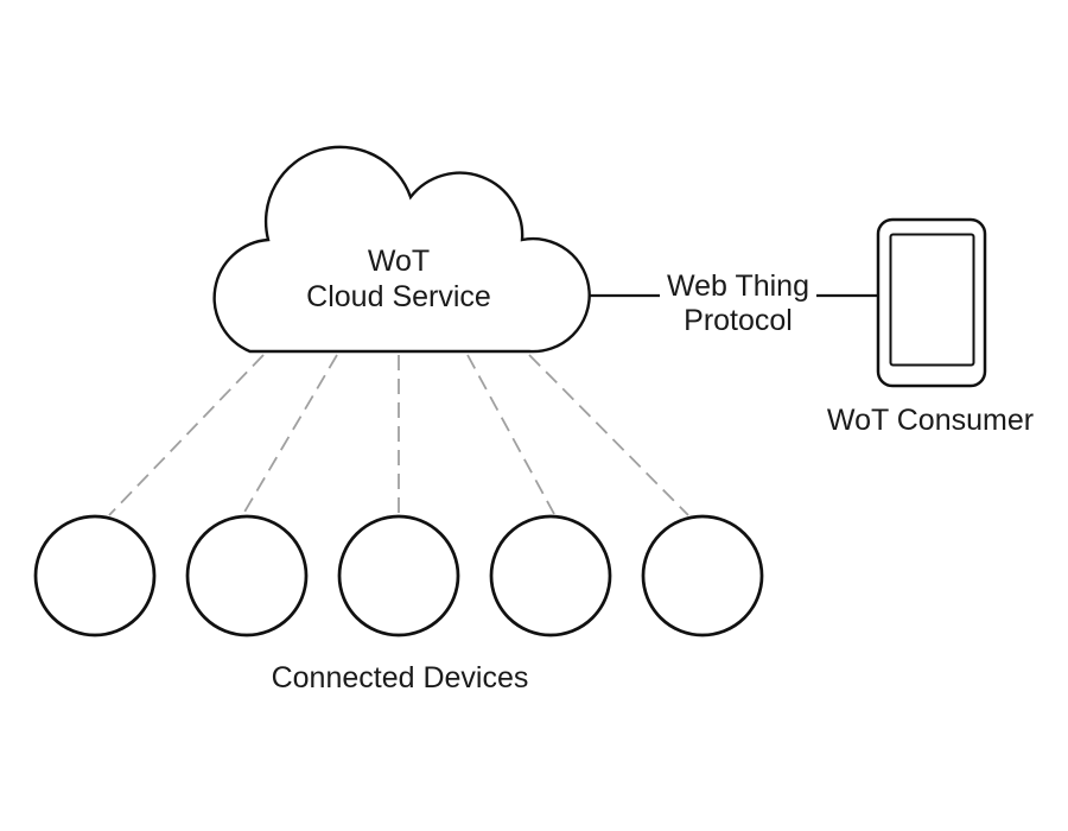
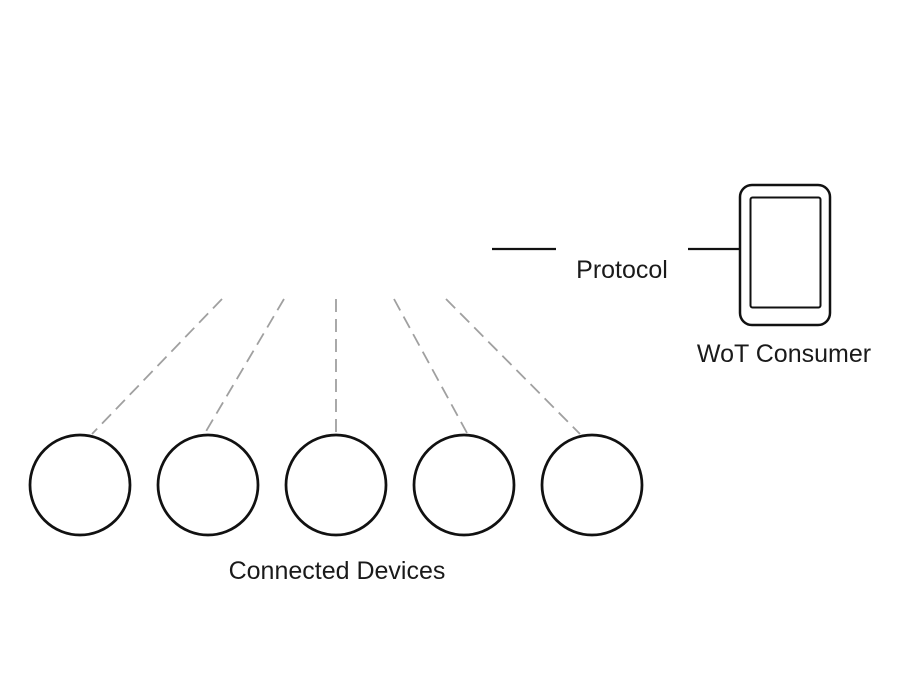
- WoT
- Cloud Service
- Web Thing
  Protocol
  WoT Consumer
  Connected Devices
